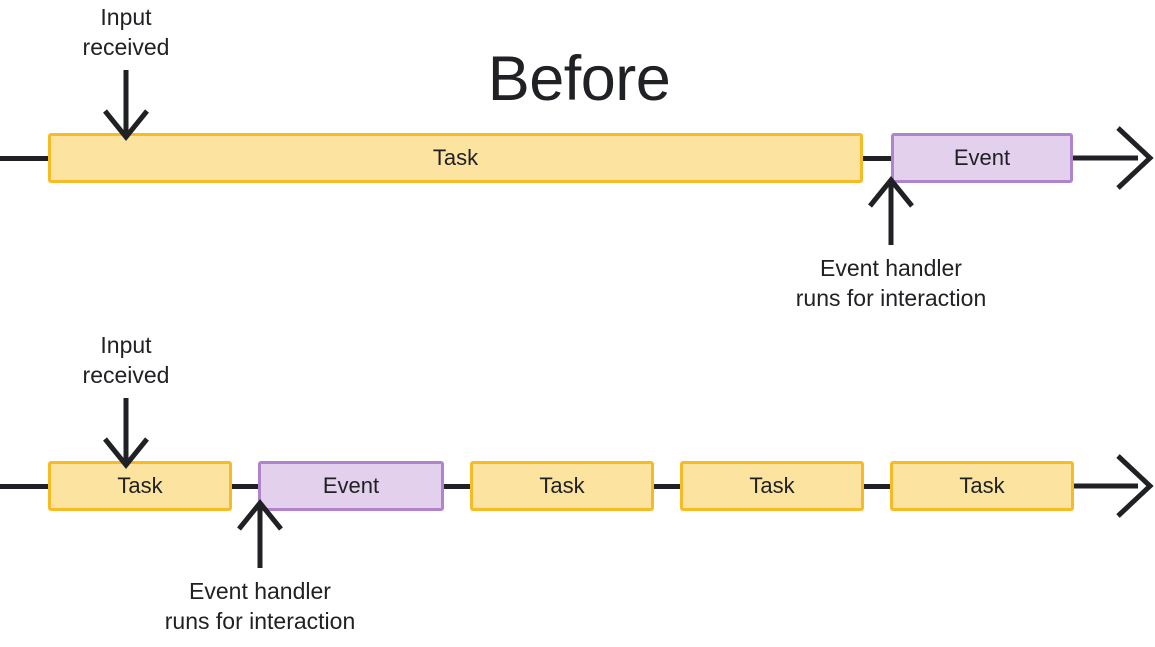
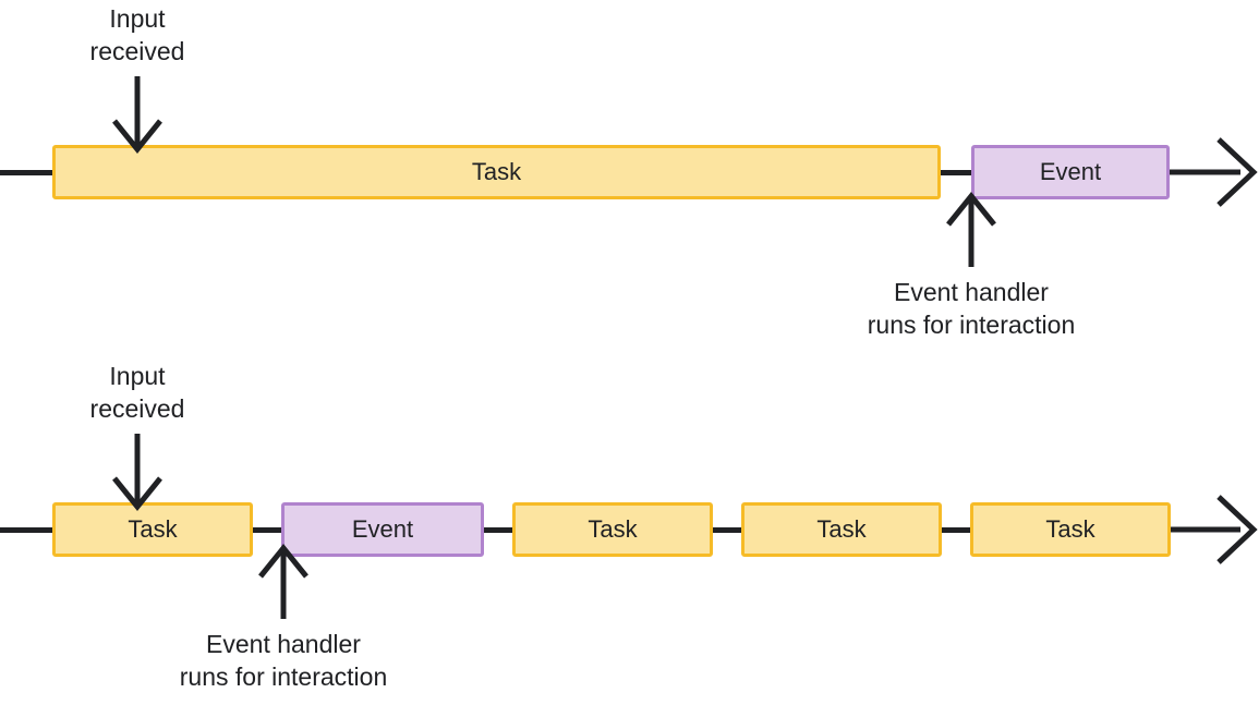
- Before
  Task
  Event
  Input
  received
  Event handler
  runs for interaction
  Task
  Event
  Task
  Task
  Task
  Input
  received
  Event handler
  runs for interaction
